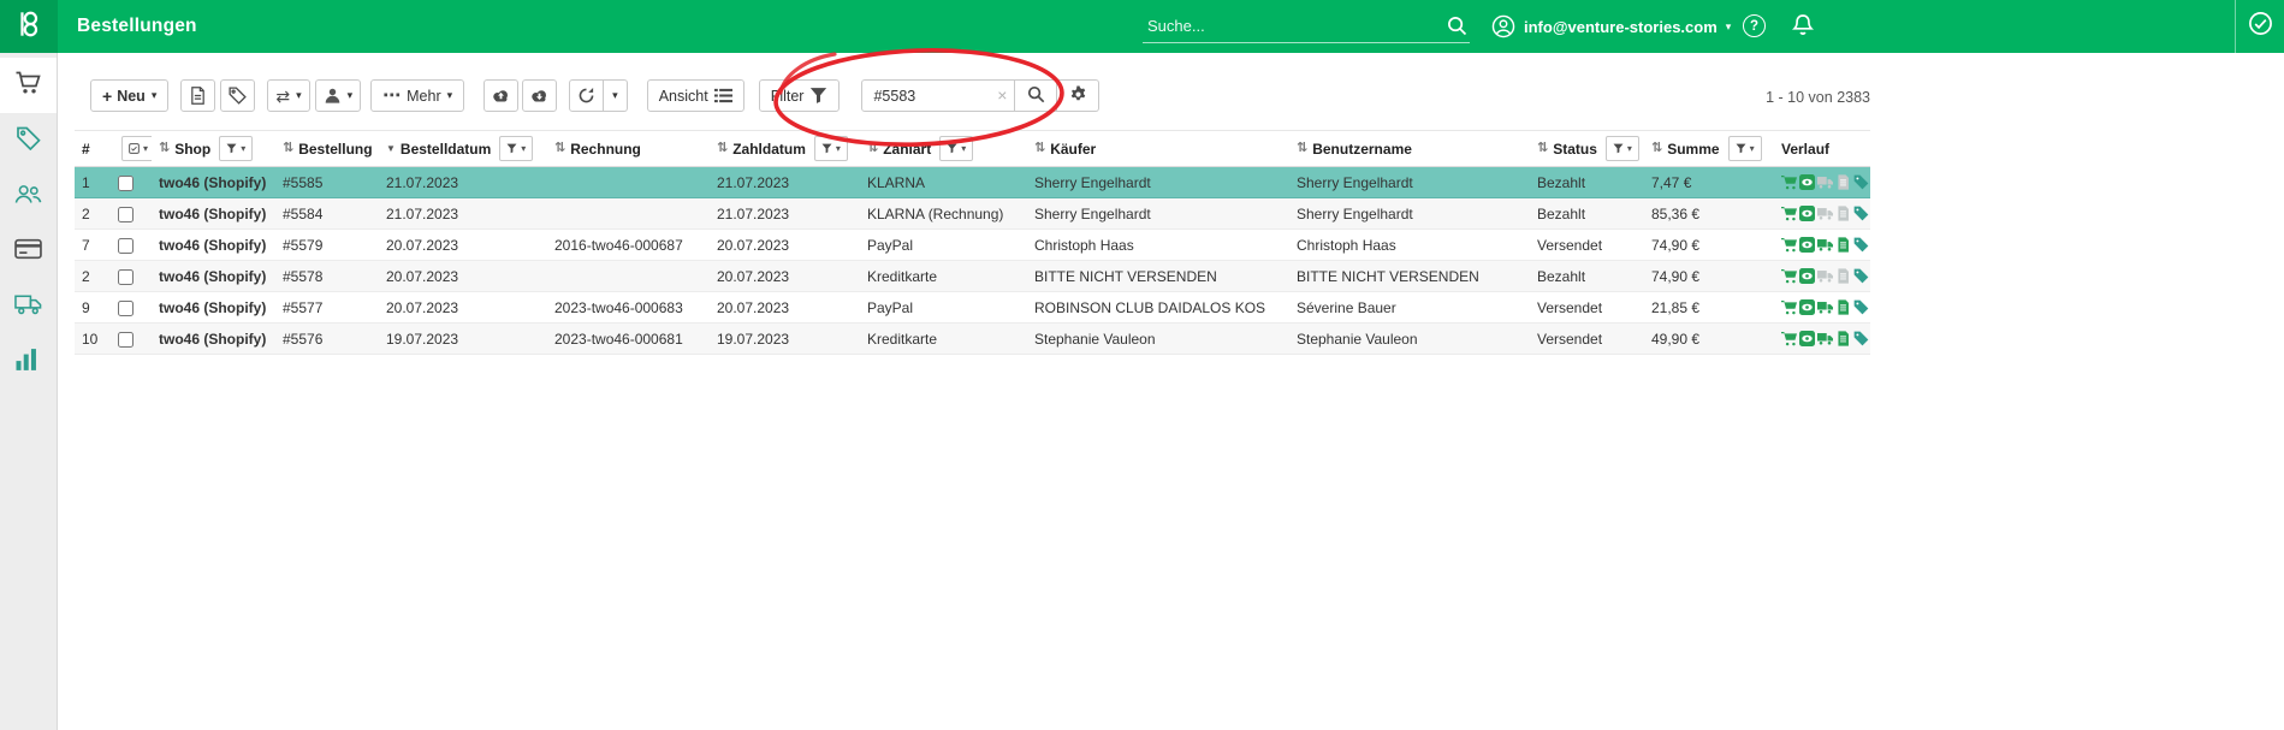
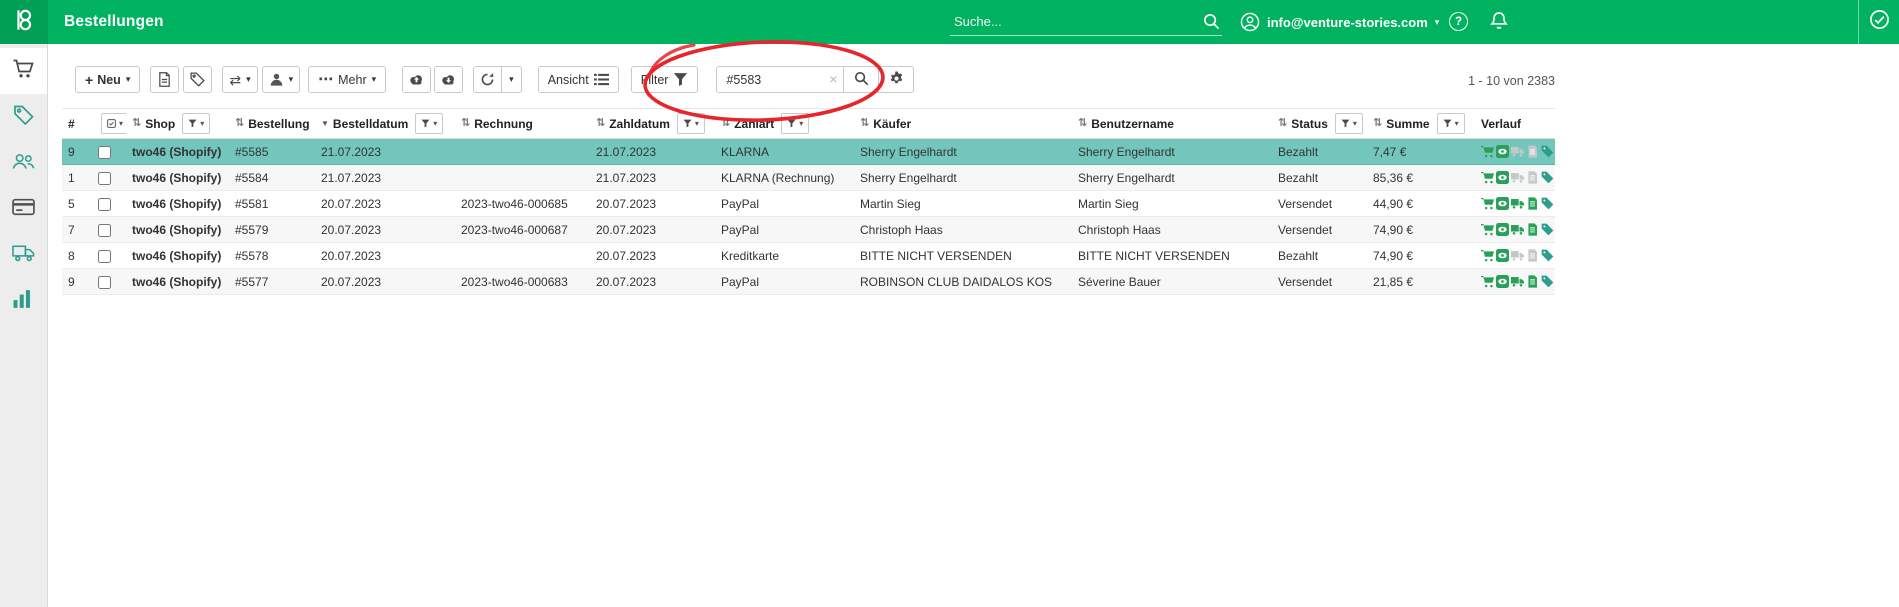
  Bestellungen
  Suche...
  info@venture-stories.com
  ▾
  ?
  +
  Neu
  ▾
  ⇄
  ▾
  ▾
  ⋯
  Mehr
  ▾
  ▾
  Ansicht
  ilter
  #5583
  ×
  1 - 10 von 2383
  #	▾	⇅ Shop ▾	⇅ Bestellung	▼ Bestelldatum ▾	⇅ Rechnung	⇅ Zahldatum ▾	⇅ Zahlart ▾	⇅ Käufer	⇅ Benutzername	⇅ Status ▾	⇅ Summe ▾	Verlauf
- 1		two46 (Shopify)	#5585	21.07.2023		21.07.2023	KLARNA	Sherry Engelhardt	Sherry Engelhardt	Bezahlt	7,47 €
+ 9		two46 (Shopify)	#5585	21.07.2023		21.07.2023	KLARNA	Sherry Engelhardt	Sherry Engelhardt	Bezahlt	7,47 €
- 2		two46 (Shopify)	#5584	21.07.2023		21.07.2023	KLARNA (Rechnung)	Sherry Engelhardt	Sherry Engelhardt	Bezahlt	85,36 €
+ 1		two46 (Shopify)	#5584	21.07.2023		21.07.2023	KLARNA (Rechnung)	Sherry Engelhardt	Sherry Engelhardt	Bezahlt	85,36 €
+ 5		two46 (Shopify)	#5581	20.07.2023	2023-two46-000685	20.07.2023	PayPal	Martin Sieg	Martin Sieg	Versendet	44,90 €
- 7		two46 (Shopify)	#5579	20.07.2023	2016-two46-000687	20.07.2023	PayPal	Christoph Haas	Christoph Haas	Versendet	74,90 €
+ 7		two46 (Shopify)	#5579	20.07.2023	2023-two46-000687	20.07.2023	PayPal	Christoph Haas	Christoph Haas	Versendet	74,90 €
- 2		two46 (Shopify)	#5578	20.07.2023		20.07.2023	Kreditkarte	BITTE NICHT VERSENDEN	BITTE NICHT VERSENDEN	Bezahlt	74,90 €
+ 8		two46 (Shopify)	#5578	20.07.2023		20.07.2023	Kreditkarte	BITTE NICHT VERSENDEN	BITTE NICHT VERSENDEN	Bezahlt	74,90 €
  9		two46 (Shopify)	#5577	20.07.2023	2023-two46-000683	20.07.2023	PayPal	ROBINSON CLUB DAIDALOS KOS	Séverine Bauer	Versendet	21,85 €
- 10		two46 (Shopify)	#5576	19.07.2023	2023-two46-000681	19.07.2023	Kreditkarte	Stephanie Vauleon	Stephanie Vauleon	Versendet	49,90 €
